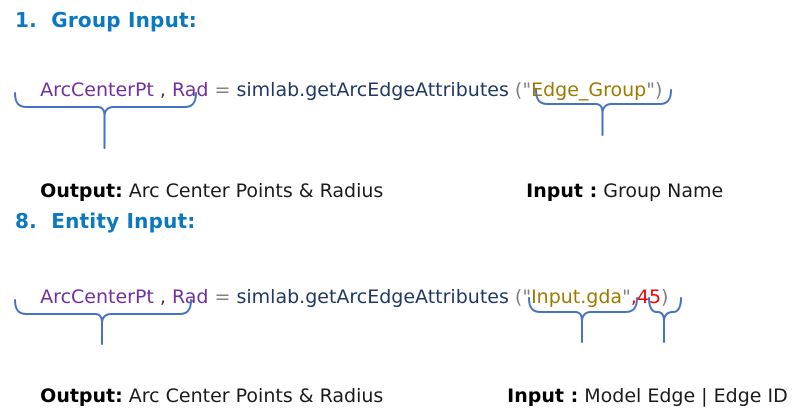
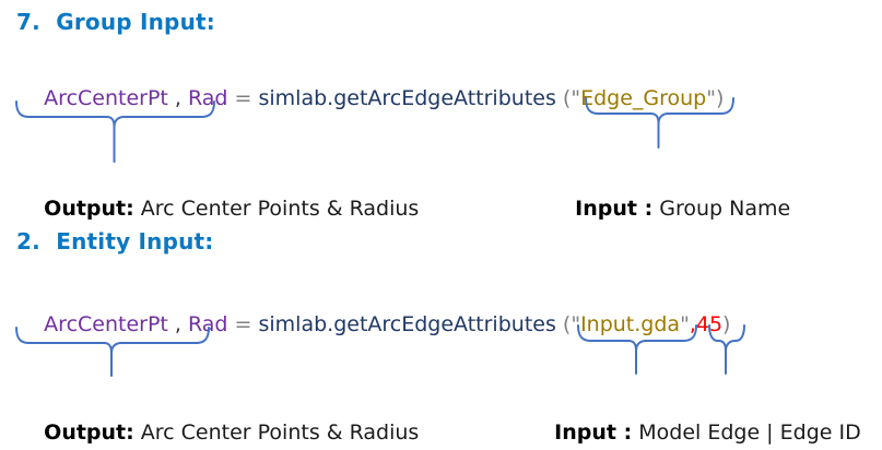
- 1. Group Input:
+ 7. Group Input:
  ArcCenterPt , Rad = simlab.getArcEdgeAttributes ("Edge_Group")
  Output: Arc Center Points & Radius
  Input : Group Name
- 8. Entity Input:
+ 2. Entity Input:
  ArcCenterPt , Rad = simlab.getArcEdgeAttributes ("Input.gda",45)
  Output: Arc Center Points & Radius
  Input : Model Edge | Edge ID
